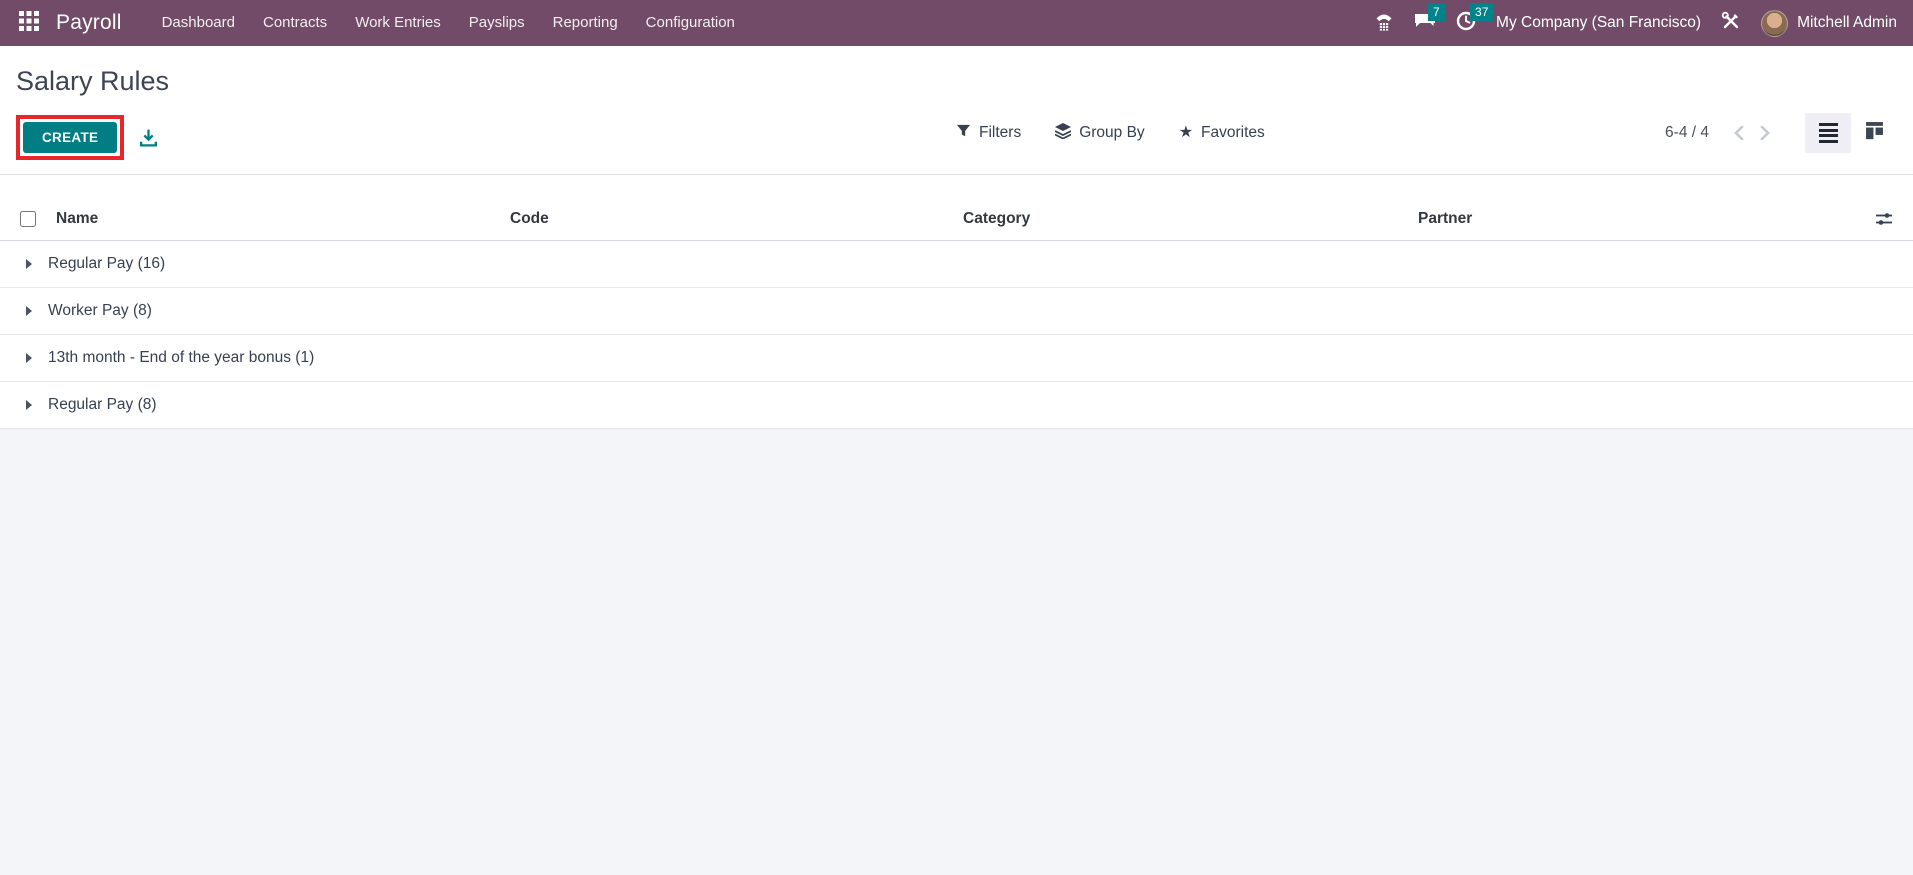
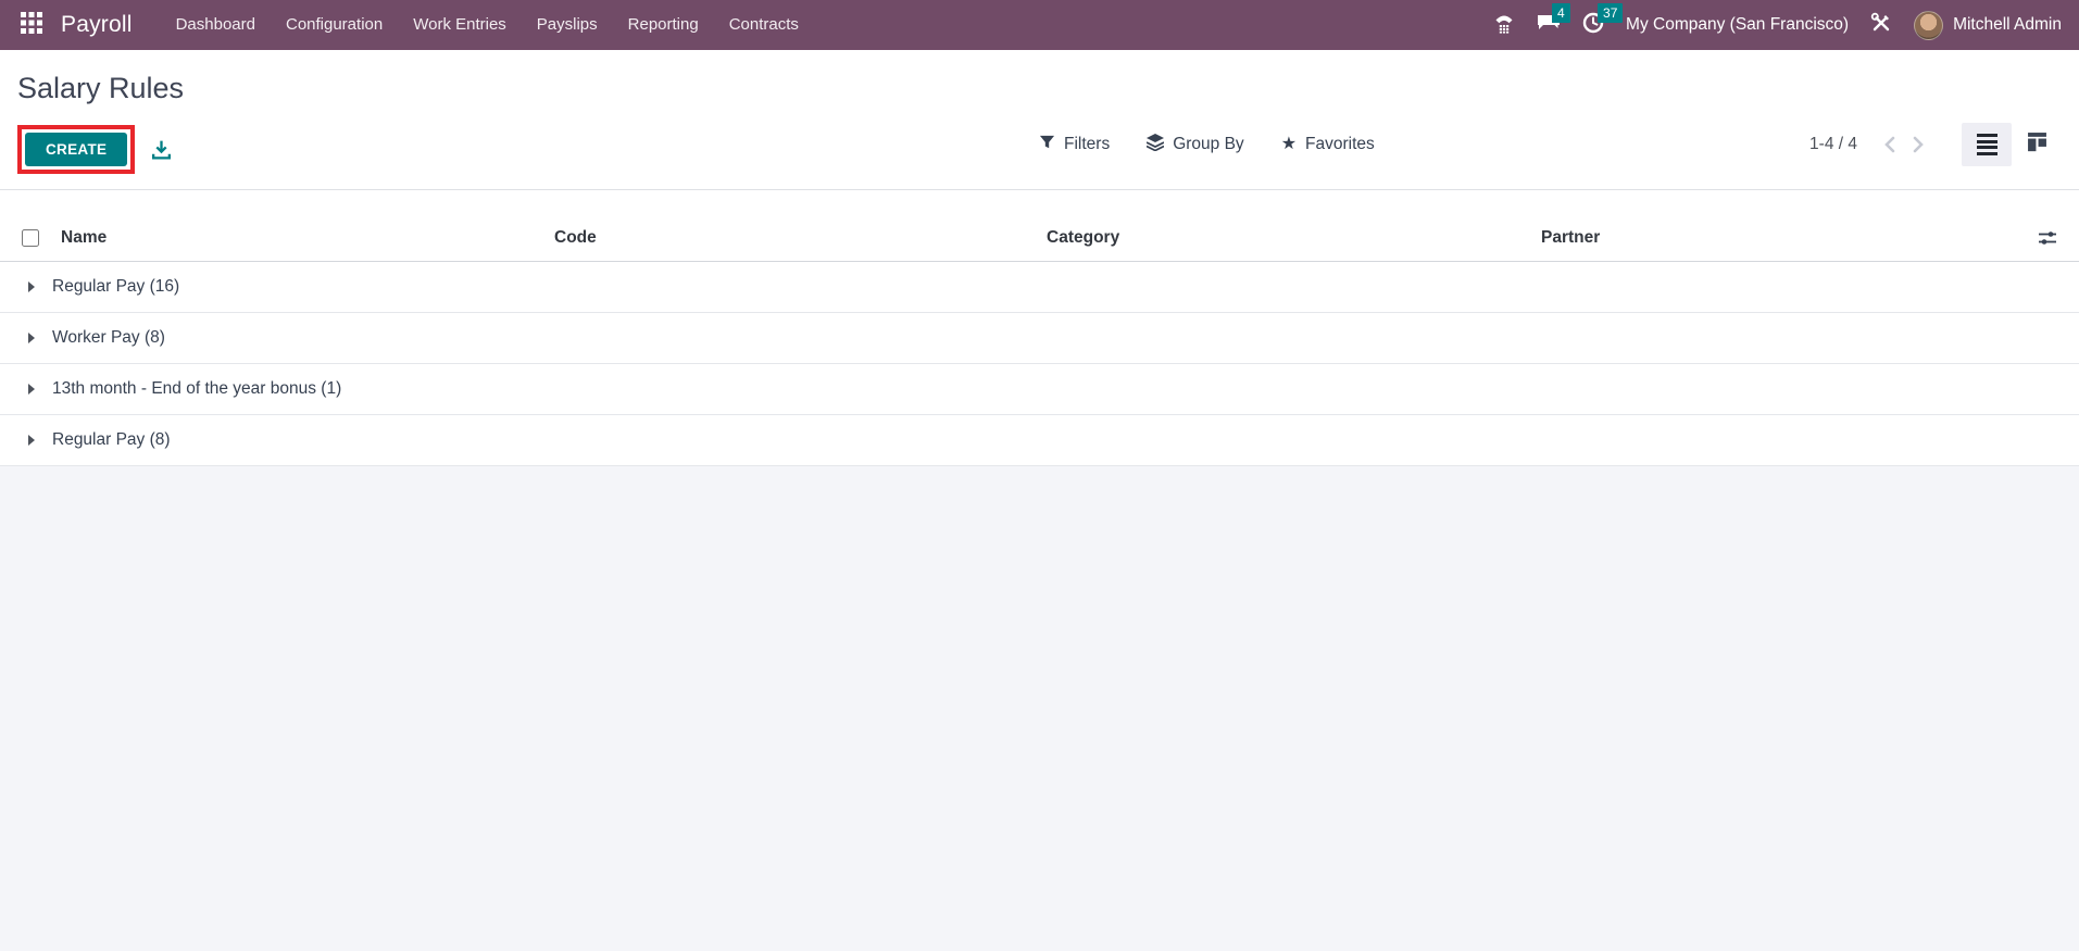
  Payroll
  Dashboard
- Contracts
+ Configuration
  Work Entries
  Payslips
  Reporting
- Configuration
+ Contracts
- 7
+ 4
  37
  My Company (San Francisco)
  Mitchell Admin
  Salary Rules
  CREATE
  Filters
  Group By
  ★
  Favorites
- 6-4 / 4
+ 1-4 / 4
  Name
  Code
  Category
  Partner
  Regular Pay (16)
  Worker Pay (8)
  13th month - End of the year bonus (1)
  Regular Pay (8)
